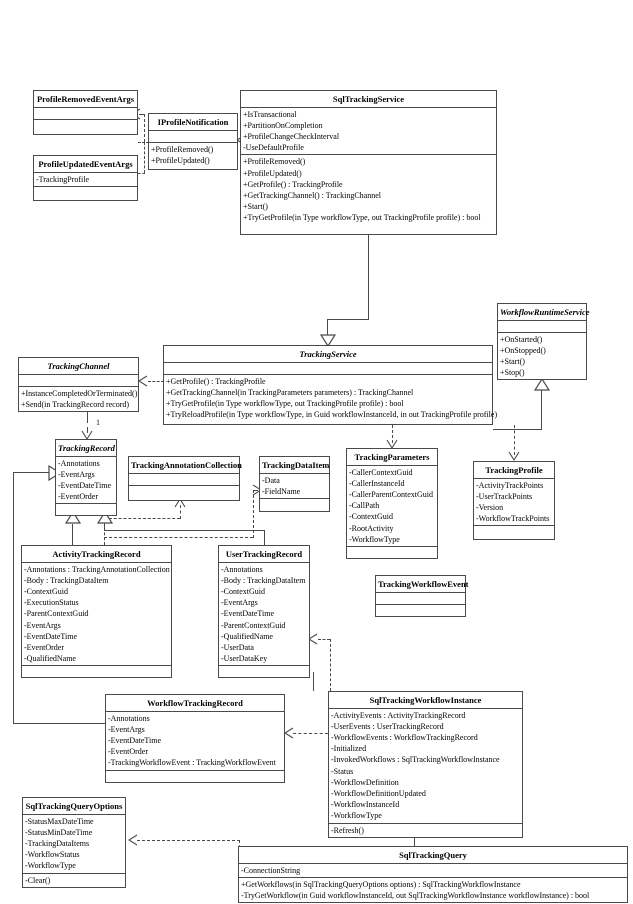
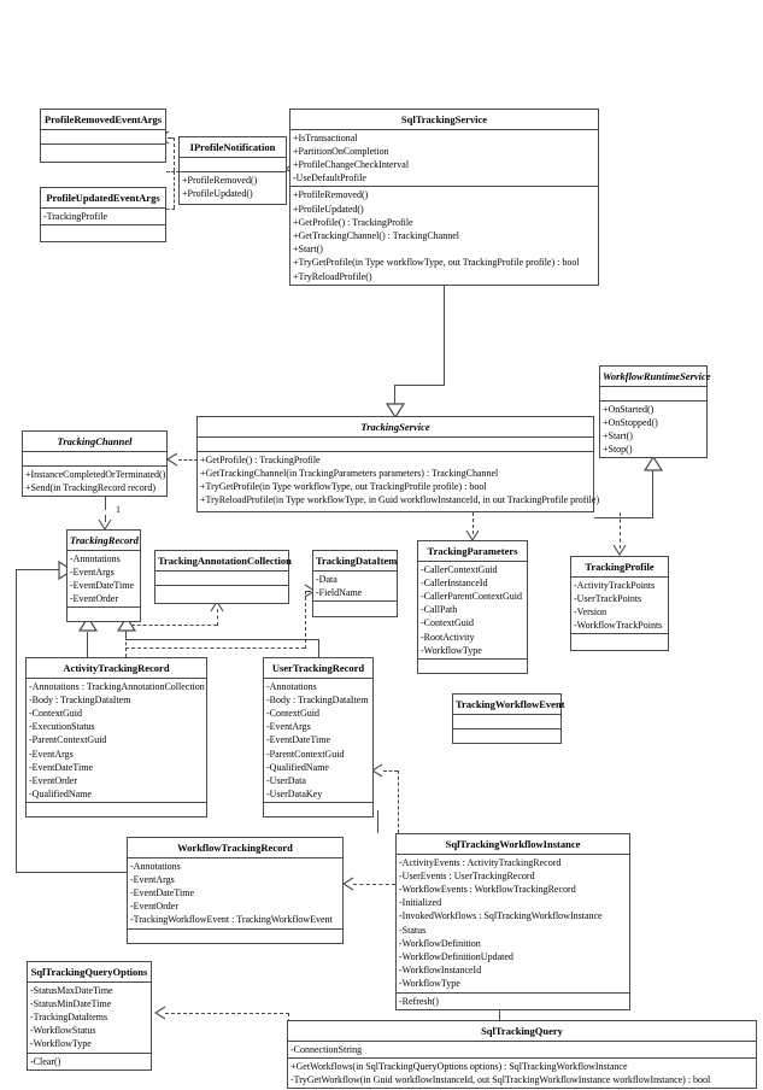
  1
  ProfileRemovedEventArgs
  ProfileUpdatedEventArgs
  -TrackingProfile
  IProfileNotification
  +ProfileRemoved()
  +ProfileUpdated()
  SqlTrackingService
  +IsTransactional
  +PartitionOnCompletion
  +ProfileChangeCheckInterval
  -UseDefaultProfile
  +ProfileRemoved()
  +ProfileUpdated()
  +GetProfile() : TrackingProfile
  +GetTrackingChannel() : TrackingChannel
  +Start()
  +TryGetProfile(in Type workflowType, out TrackingProfile profile) : bool
+ +TryReloadProfile()
  WorkflowRuntimeService
  +OnStarted()
  +OnStopped()
  +Start()
  +Stop()
  TrackingService
  +GetProfile() : TrackingProfile
  +GetTrackingChannel(in TrackingParameters parameters) : TrackingChannel
  +TryGetProfile(in Type workflowType, out TrackingProfile profile) : bool
  +TryReloadProfile(in Type workflowType, in Guid workflowInstanceId, in out TrackingProfile profile)
  TrackingChannel
  +InstanceCompletedOrTerminated()
  +Send(in TrackingRecord record)
  TrackingRecord
  -Annotations
  -EventArgs
  -EventDateTime
  -EventOrder
  TrackingAnnotationCollection
  TrackingDataItem
  -Data
  -FieldName
  TrackingParameters
  -CallerContextGuid
  -CallerInstanceId
  -CallerParentContextGuid
  -CallPath
  -ContextGuid
  -RootActivity
  -WorkflowType
  TrackingProfile
  -ActivityTrackPoints
  -UserTrackPoints
  -Version
  -WorkflowTrackPoints
  ActivityTrackingRecord
  -Annotations : TrackingAnnotationCollection
  -Body : TrackingDataItem
  -ContextGuid
  -ExecutionStatus
  -ParentContextGuid
  -EventArgs
  -EventDateTime
  -EventOrder
  -QualifiedName
  UserTrackingRecord
  -Annotations
  -Body : TrackingDataItem
  -ContextGuid
  -EventArgs
  -EventDateTime
  -ParentContextGuid
  -QualifiedName
  -UserData
  -UserDataKey
  TrackingWorkflowEvent
  WorkflowTrackingRecord
  -Annotations
  -EventArgs
  -EventDateTime
  -EventOrder
  -TrackingWorkflowEvent : TrackingWorkflowEvent
  SqlTrackingWorkflowInstance
  -ActivityEvents : ActivityTrackingRecord
  -UserEvents : UserTrackingRecord
  -WorkflowEvents : WorkflowTrackingRecord
  -Initialized
  -InvokedWorkflows : SqlTrackingWorkflowInstance
  -Status
  -WorkflowDefinition
  -WorkflowDefinitionUpdated
  -WorkflowInstanceId
  -WorkflowType
  -Refresh()
  SqlTrackingQueryOptions
  -StatusMaxDateTime
  -StatusMinDateTime
  -TrackingDataItems
  -WorkflowStatus
  -WorkflowType
  -Clear()
  SqlTrackingQuery
  -ConnectionString
  +GetWorkflows(in SqlTrackingQueryOptions options) : SqlTrackingWorkflowInstance
  -TryGetWorkflow(in Guid workflowInstanceId, out SqlTrackingWorkflowInstance workflowInstance) : bool
